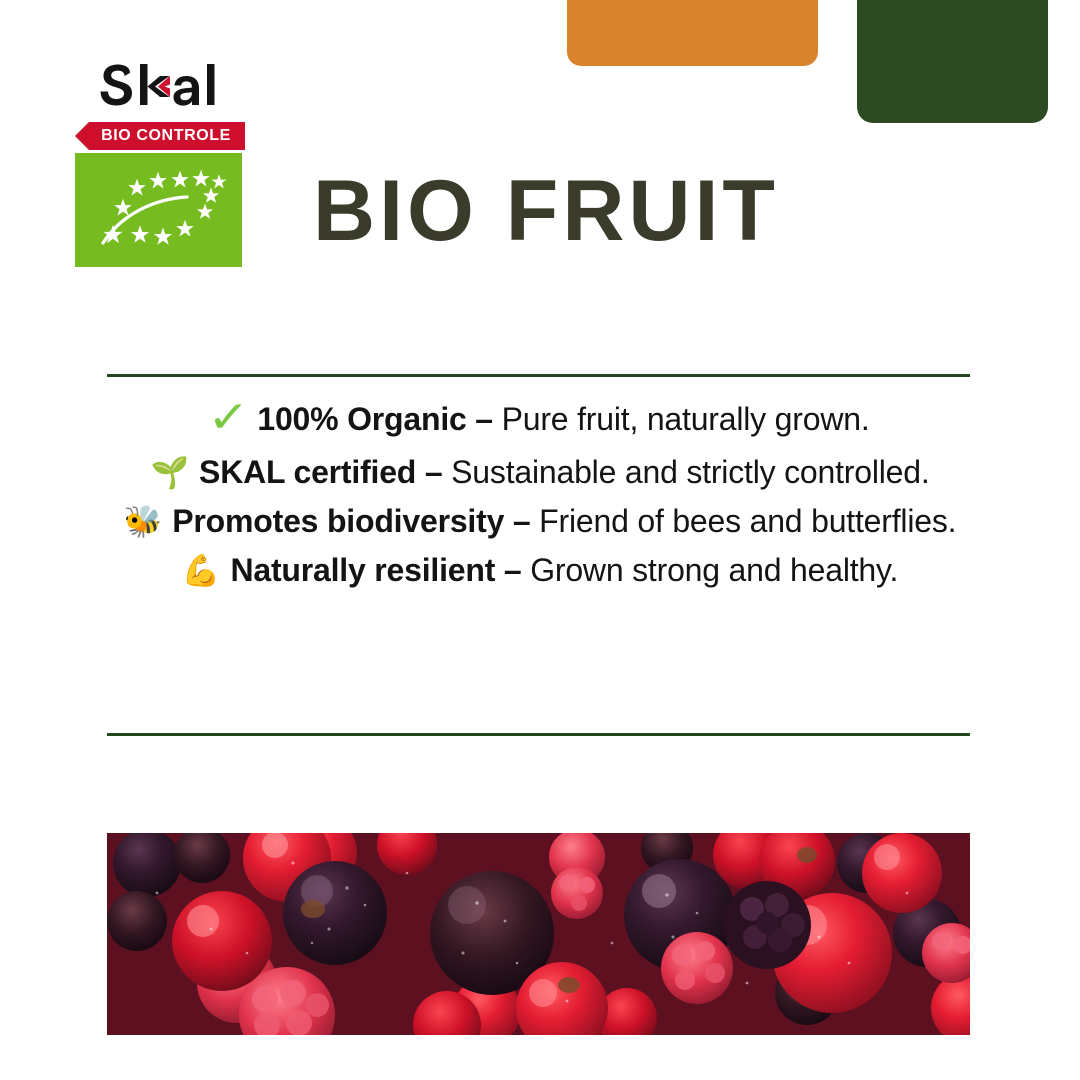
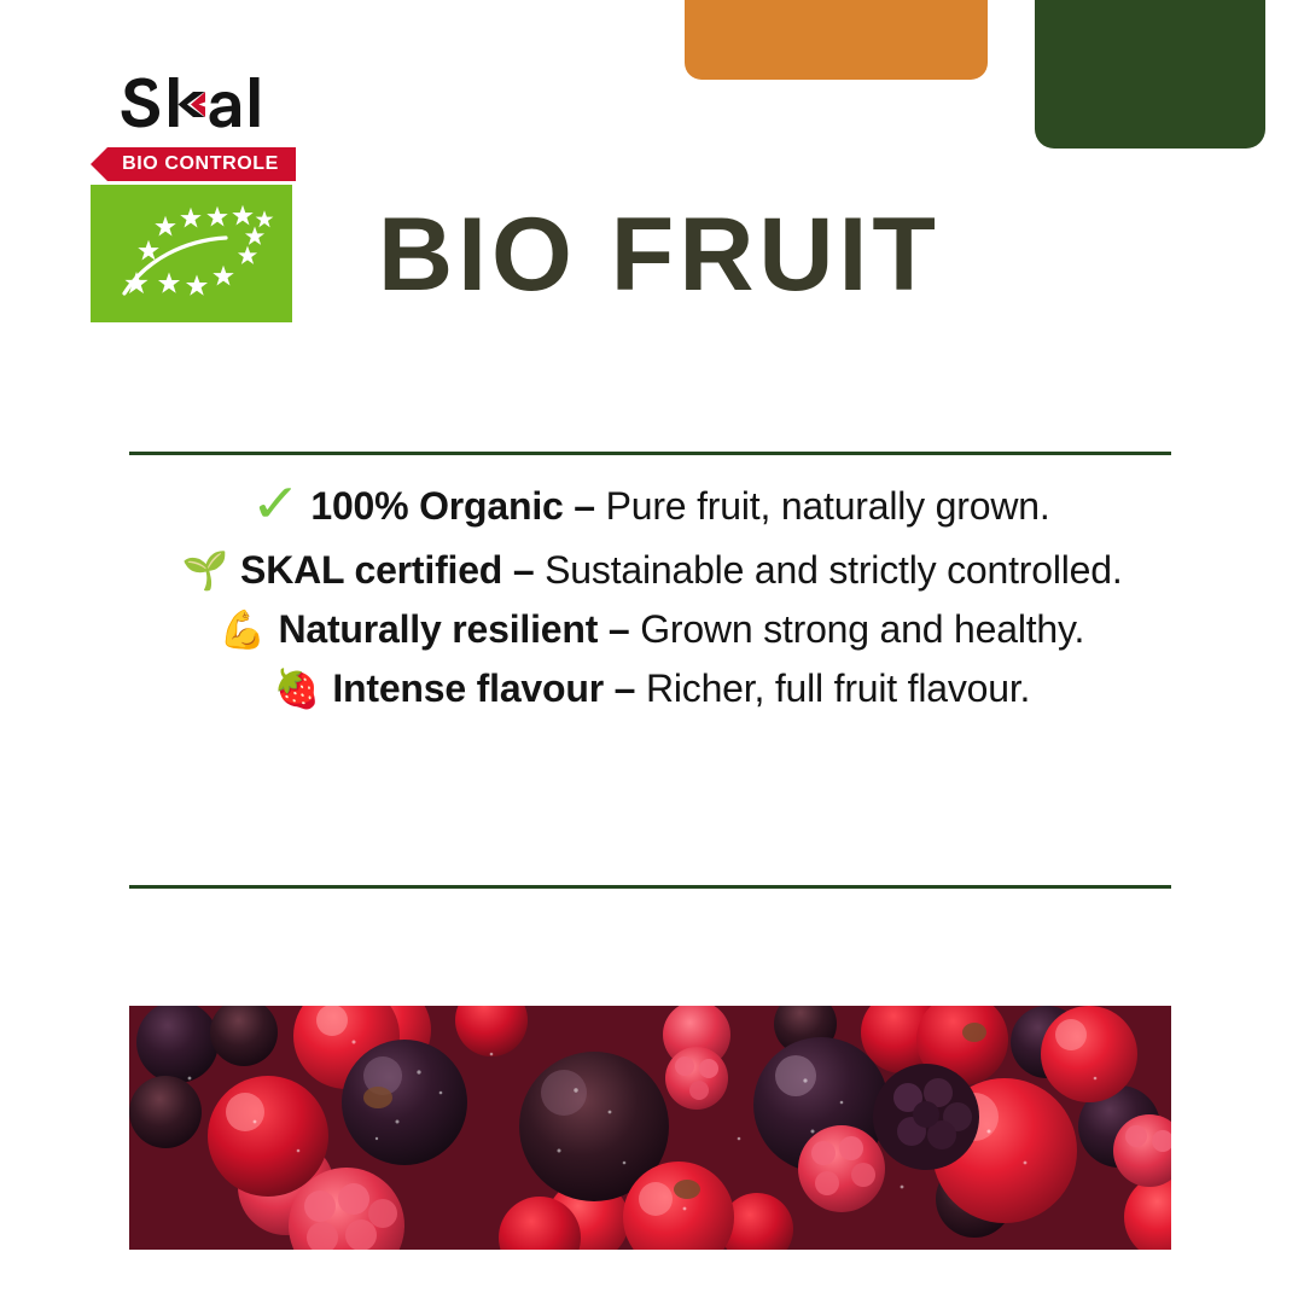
  BIO CONTROLE
  BIO FRUIT
  ✓
  100% Organic – Pure fruit, naturally grown.
  🌱
  SKAL certified – Sustainable and strictly controlled.
- 🐝
- Promotes biodiversity – Friend of bees and butterflies.
  💪
  Naturally resilient – Grown strong and healthy.
+ 🍓
+ Intense flavour – Richer, full fruit flavour.
